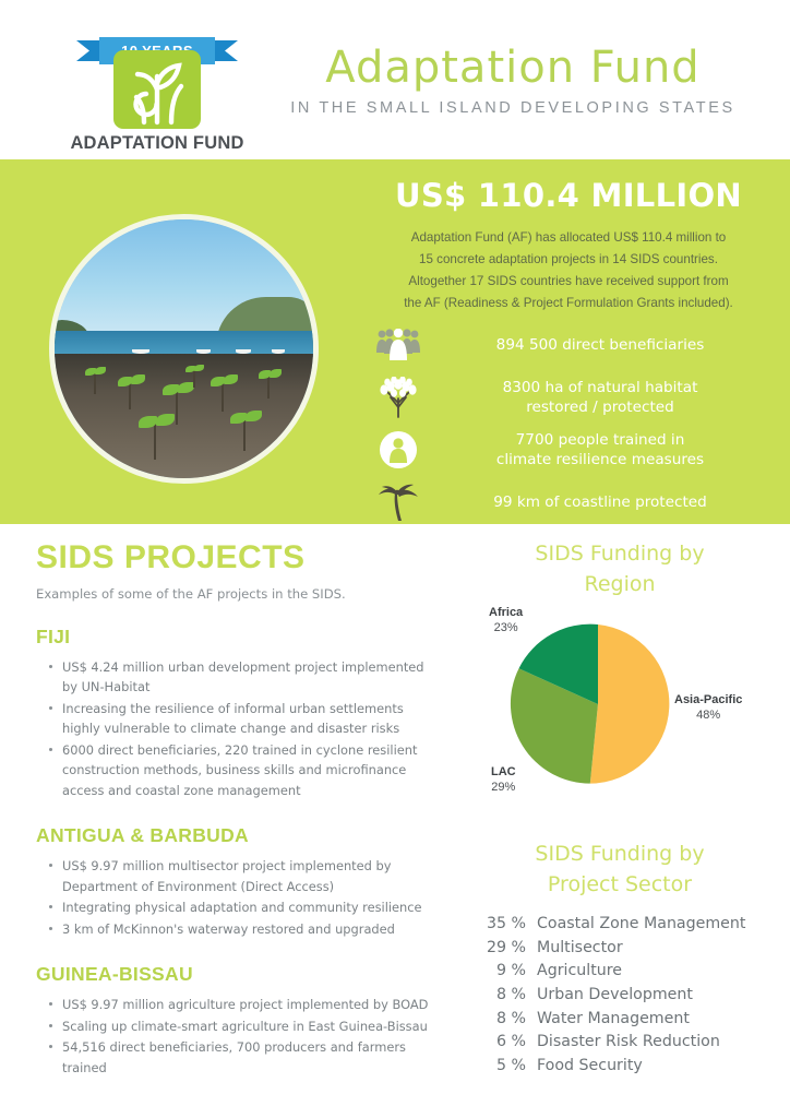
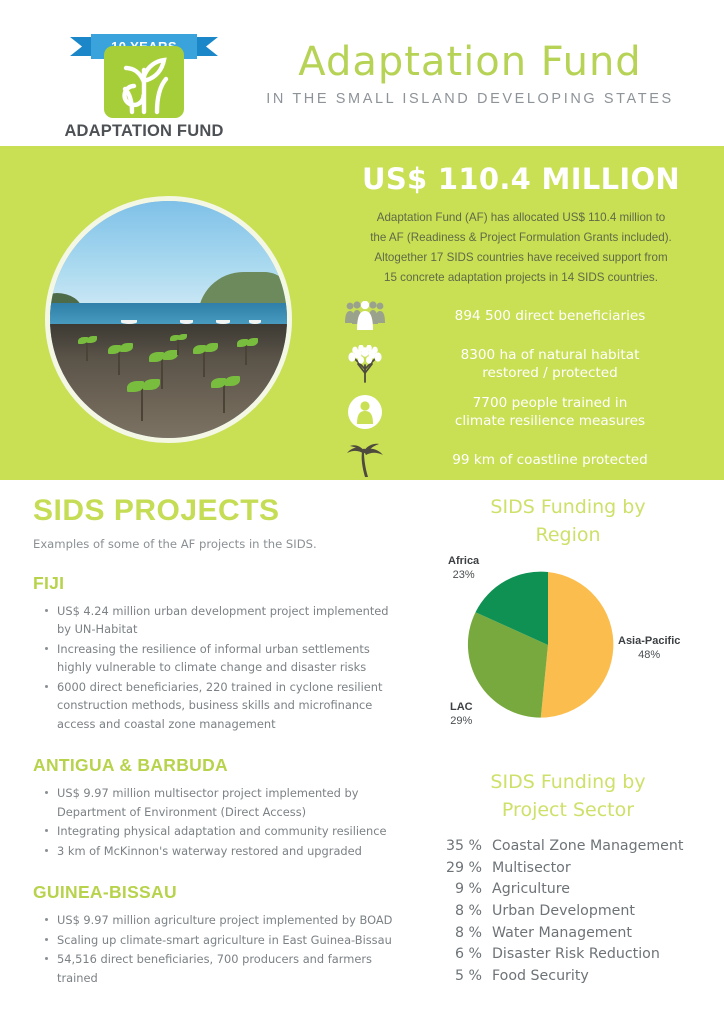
  ADAPTATION FUND
  Adaptation Fund
  IN THE SMALL ISLAND DEVELOPING STATES
  US$ 110.4 MILLION
  Adaptation Fund (AF) has allocated US$ 110.4 million to
- 15 concrete adaptation projects in 14 SIDS countries.
+ the AF (Readiness & Project Formulation Grants included).
  Altogether 17 SIDS countries have received support from
- the AF (Readiness & Project Formulation Grants included).
+ 15 concrete adaptation projects in 14 SIDS countries.
  894 500 direct beneficiaries
  8300 ha of natural habitat
  restored / protected
  7700 people trained in
  climate resilience measures
  99 km of coastline protected
  SIDS PROJECTS
  Examples of some of the AF projects in the SIDS.
  FIJI
  US$ 4.24 million urban development project implemented by UN-Habitat
  Increasing the resilience of informal urban settlements highly vulnerable to climate change and disaster risks
  6000 direct beneficiaries, 220 trained in cyclone resilient construction methods, business skills and microfinance access and coastal zone management
  ANTIGUA & BARBUDA
  US$ 9.97 million multisector project implemented by Department of Environment (Direct Access)
  Integrating physical adaptation and community resilience
  3 km of McKinnon's waterway restored and upgraded
  GUINEA-BISSAU
  US$ 9.97 million agriculture project implemented by BOAD
  Scaling up climate-smart agriculture in East Guinea-Bissau
  54,516 direct beneficiaries, 700 producers and farmers trained
  SIDS Funding by
  Region
  Africa
  23%
  Asia-Pacific
  48%
  LAC
  29%
  SIDS Funding by
  Project Sector
  35 %
  Coastal Zone Management
  29 %
  Multisector
  9 %
  Agriculture
  8 %
  Urban Development
  8 %
  Water Management
  6 %
  Disaster Risk Reduction
  5 %
  Food Security
